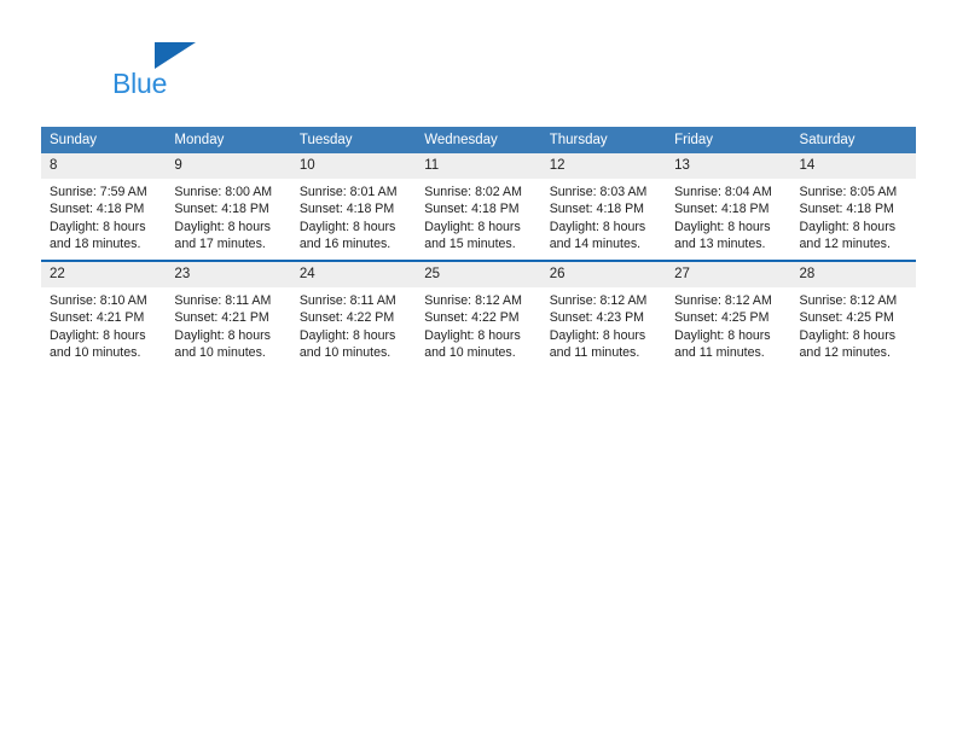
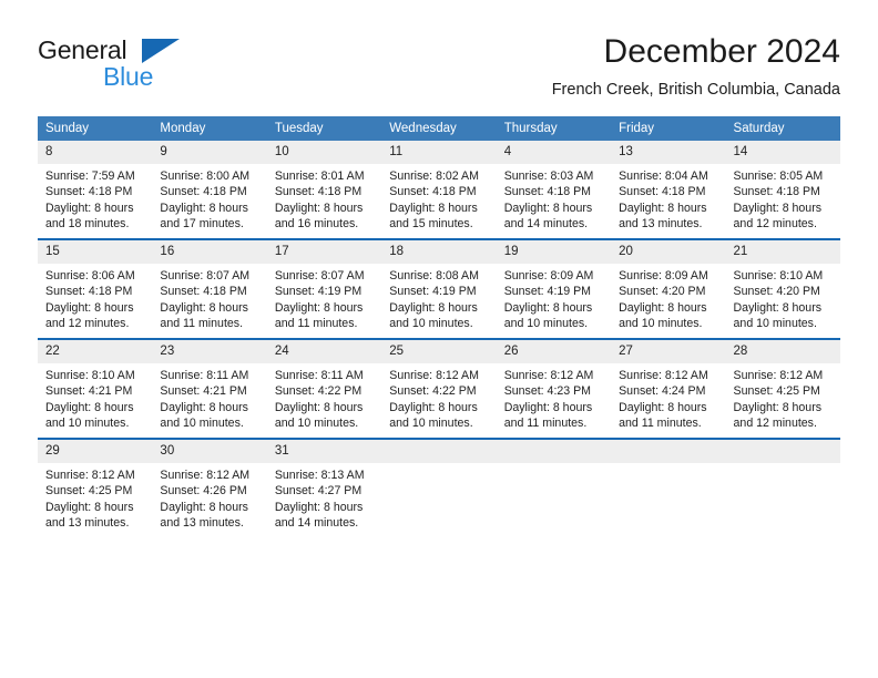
+ General
  Blue
+ December 2024
+ French Creek, British Columbia, Canada
  Sunday	Monday	Tuesday	Wednesday	Thursday	Friday	Saturday
- 8Sunrise: 7:59 AMSunset: 4:18 PMDaylight: 8 hoursand 18 minutes.	9Sunrise: 8:00 AMSunset: 4:18 PMDaylight: 8 hoursand 17 minutes.	10Sunrise: 8:01 AMSunset: 4:18 PMDaylight: 8 hoursand 16 minutes.	11Sunrise: 8:02 AMSunset: 4:18 PMDaylight: 8 hoursand 15 minutes.	12Sunrise: 8:03 AMSunset: 4:18 PMDaylight: 8 hoursand 14 minutes.	13Sunrise: 8:04 AMSunset: 4:18 PMDaylight: 8 hoursand 13 minutes.	14Sunrise: 8:05 AMSunset: 4:18 PMDaylight: 8 hoursand 12 minutes.
+ 8Sunrise: 7:59 AMSunset: 4:18 PMDaylight: 8 hoursand 18 minutes.	9Sunrise: 8:00 AMSunset: 4:18 PMDaylight: 8 hoursand 17 minutes.	10Sunrise: 8:01 AMSunset: 4:18 PMDaylight: 8 hoursand 16 minutes.	11Sunrise: 8:02 AMSunset: 4:18 PMDaylight: 8 hoursand 15 minutes.	4Sunrise: 8:03 AMSunset: 4:18 PMDaylight: 8 hoursand 14 minutes.	13Sunrise: 8:04 AMSunset: 4:18 PMDaylight: 8 hoursand 13 minutes.	14Sunrise: 8:05 AMSunset: 4:18 PMDaylight: 8 hoursand 12 minutes.
+ 15Sunrise: 8:06 AMSunset: 4:18 PMDaylight: 8 hoursand 12 minutes.	16Sunrise: 8:07 AMSunset: 4:18 PMDaylight: 8 hoursand 11 minutes.	17Sunrise: 8:07 AMSunset: 4:19 PMDaylight: 8 hoursand 11 minutes.	18Sunrise: 8:08 AMSunset: 4:19 PMDaylight: 8 hoursand 10 minutes.	19Sunrise: 8:09 AMSunset: 4:19 PMDaylight: 8 hoursand 10 minutes.	20Sunrise: 8:09 AMSunset: 4:20 PMDaylight: 8 hoursand 10 minutes.	21Sunrise: 8:10 AMSunset: 4:20 PMDaylight: 8 hoursand 10 minutes.
- 22Sunrise: 8:10 AMSunset: 4:21 PMDaylight: 8 hoursand 10 minutes.	23Sunrise: 8:11 AMSunset: 4:21 PMDaylight: 8 hoursand 10 minutes.	24Sunrise: 8:11 AMSunset: 4:22 PMDaylight: 8 hoursand 10 minutes.	25Sunrise: 8:12 AMSunset: 4:22 PMDaylight: 8 hoursand 10 minutes.	26Sunrise: 8:12 AMSunset: 4:23 PMDaylight: 8 hoursand 11 minutes.	27Sunrise: 8:12 AMSunset: 4:25 PMDaylight: 8 hoursand 11 minutes.	28Sunrise: 8:12 AMSunset: 4:25 PMDaylight: 8 hoursand 12 minutes.
+ 22Sunrise: 8:10 AMSunset: 4:21 PMDaylight: 8 hoursand 10 minutes.	23Sunrise: 8:11 AMSunset: 4:21 PMDaylight: 8 hoursand 10 minutes.	24Sunrise: 8:11 AMSunset: 4:22 PMDaylight: 8 hoursand 10 minutes.	25Sunrise: 8:12 AMSunset: 4:22 PMDaylight: 8 hoursand 10 minutes.	26Sunrise: 8:12 AMSunset: 4:23 PMDaylight: 8 hoursand 11 minutes.	27Sunrise: 8:12 AMSunset: 4:24 PMDaylight: 8 hoursand 11 minutes.	28Sunrise: 8:12 AMSunset: 4:25 PMDaylight: 8 hoursand 12 minutes.
+ 29Sunrise: 8:12 AMSunset: 4:25 PMDaylight: 8 hoursand 13 minutes.	30Sunrise: 8:12 AMSunset: 4:26 PMDaylight: 8 hoursand 13 minutes.	31Sunrise: 8:13 AMSunset: 4:27 PMDaylight: 8 hoursand 14 minutes.
